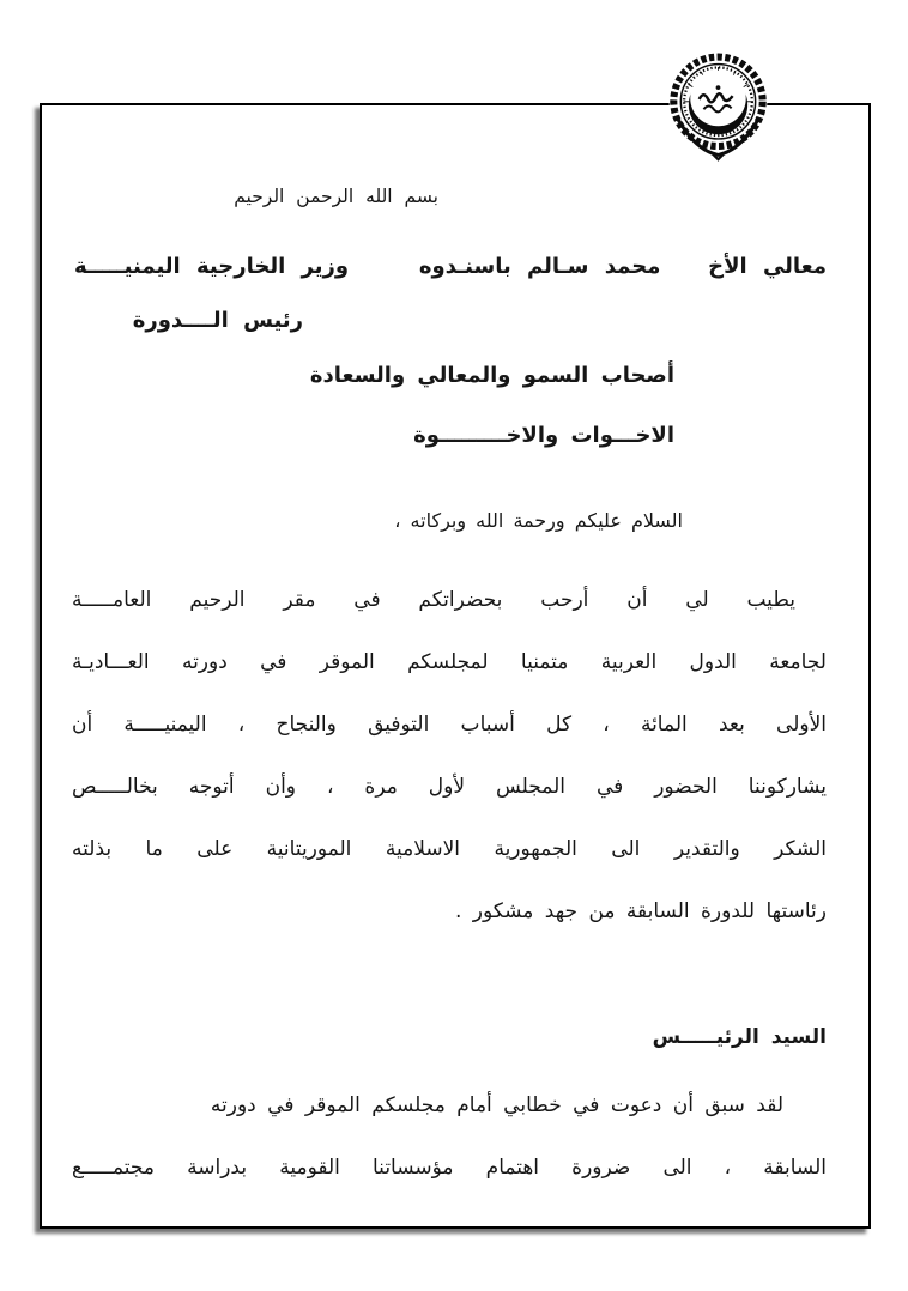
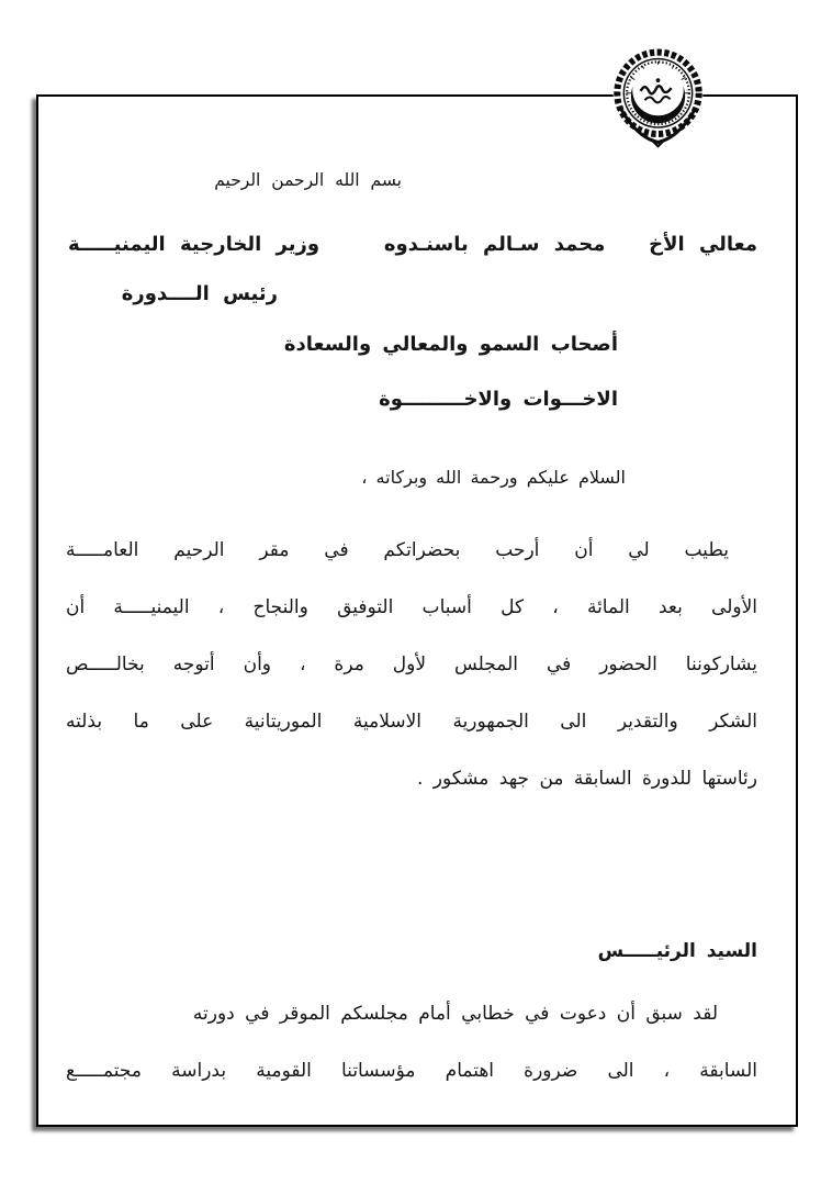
  بسم الله الرحمن الرحيم
  معالي الأخ محمد سـالم باسنـدوه
  وزير الخارجية اليمنيـــــة
  رئيس الــــدورة
  أصحاب السمو والمعالي والسعادة
  الاخـــوات والاخـــــــــوة
  السلام عليكم ورحمة الله وبركاته ،
  يطيب لي أن أرحب بحضراتكم في مقر الرحيم العامـــــة
- لجامعة الدول العربية متمنيا لمجلسكم الموقر في دورته العـــاديـة
  الأولى بعد المائة ، كل أسباب التوفيق والنجاح ، اليمنيـــــة أن
  يشاركوننا الحضور في المجلس لأول مرة ، وأن أتوجه بخالـــــص
  الشكر والتقدير الى الجمهورية الاسلامية الموريتانية على ما بذلته
  رئاستها للدورة السابقة من جهد مشكور .
  السيد الرئيـــــس
  لقد سبق أن دعوت في خطابي أمام مجلسكم الموقر في دورته
  السابقة ، الى ضرورة اهتمام مؤسساتنا القومية بدراسة مجتمـــــع
